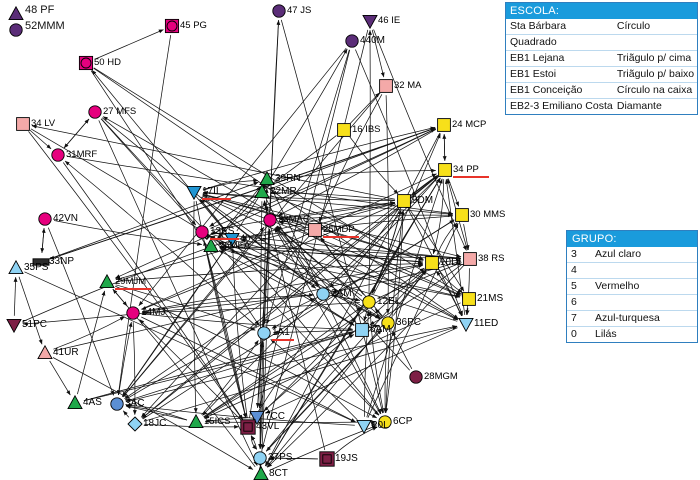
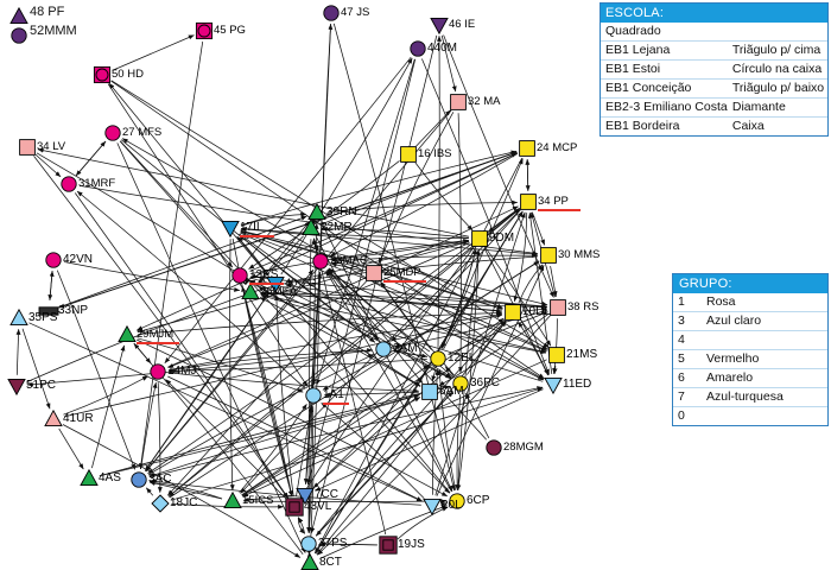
  45 PG
  50 HD
  47 JS
  46 IE
  440M
  32 MA
  27 MFS
  34 LV
  16 IBS
  24 MCP
  31MRF
  34 PP
  39RN
  22MR
  17II
  9DM
  42VN
  23MAC
  25MDP
  30 MMS
  13ES
  40 TG
  26MEA
  10DL
  38 RS
  35PS
  33NP
  29MJM
  2AM
  12EL
  21MS
  51PC
  5AM
  36PC
  11ED
  1A1
  14MJ
  41UR
  28MGM
  4AS
  3AC
  18JC
  15ICS
  7CC
  43VL
  20L
  6CP
  19JS
  37PS
  8CT
  48 PF
  52MMM
  ESCOLA:
- Sta Bárbara
- Círculo
  Quadrado
  EB1 Lejana
  Triãgulo p/ cima
  EB1 Estoi
- Triãgulo p/ baixo
+ Círculo na caixa
  EB1 Conceição
- Círculo na caixa
+ Triãgulo p/ baixo
  EB2-3 Emiliano Costa
  Diamante
+ EB1 Bordeira
+ Caixa
  GRUPO:
+ 1
+ Rosa
  3
  Azul claro
  4
  5
  Vermelho
  6
+ Amarelo
  7
  Azul-turquesa
  0
- Lilás
